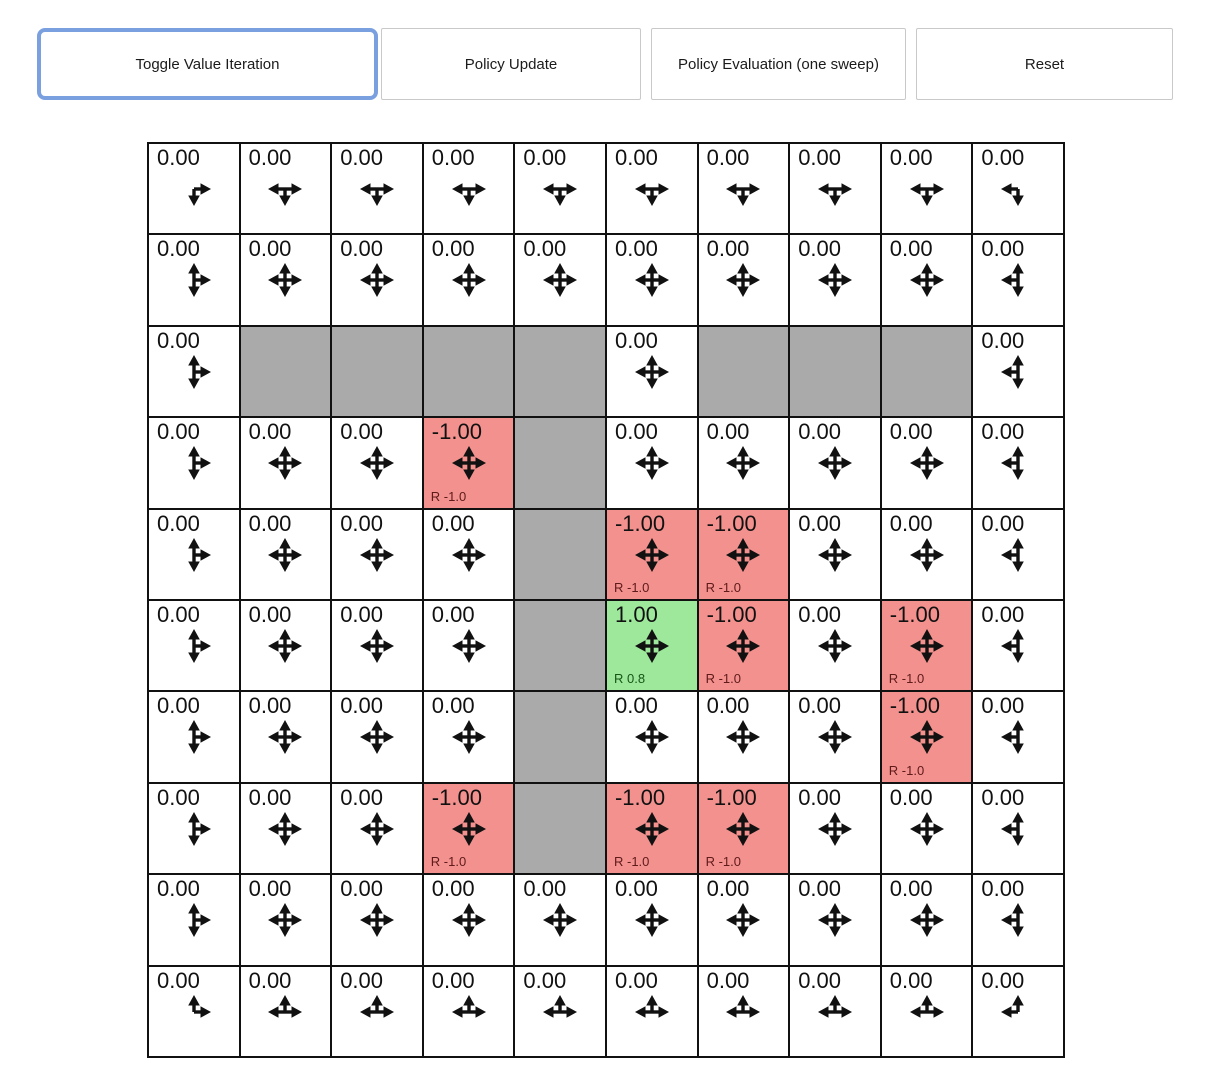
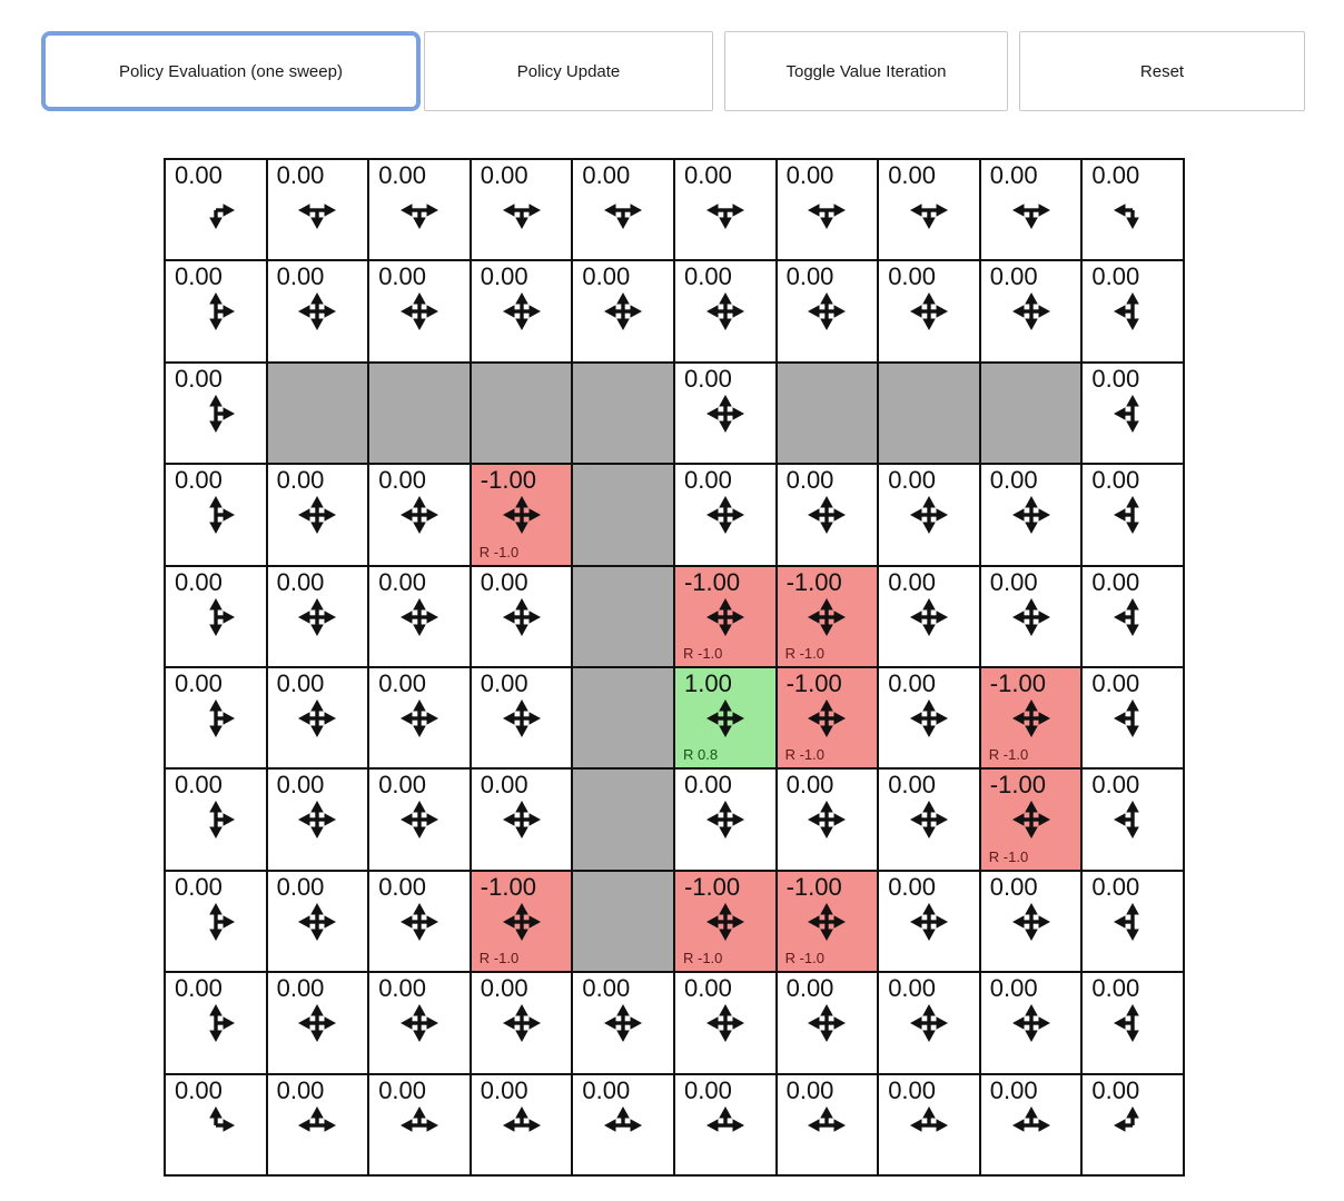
- Toggle Value Iteration
+ Policy Evaluation (one sweep)
  Policy Update
- Policy Evaluation (one sweep)
+ Toggle Value Iteration
  Reset
  0.00
  0.00
  0.00
  0.00
  0.00
  0.00
  0.00
  0.00
  0.00
  0.00
  0.00
  0.00
  0.00
  0.00
  0.00
  0.00
  0.00
  0.00
  0.00
  0.00
  0.00
  0.00
  0.00
  0.00
  0.00
  0.00
  -1.00
  R -1.0
  0.00
  0.00
  0.00
  0.00
  0.00
  0.00
  0.00
  0.00
  0.00
  -1.00
  R -1.0
  -1.00
  R -1.0
  0.00
  0.00
  0.00
  0.00
  0.00
  0.00
  0.00
  1.00
  R 0.8
  -1.00
  R -1.0
  0.00
  -1.00
  R -1.0
  0.00
  0.00
  0.00
  0.00
  0.00
  0.00
  0.00
  0.00
  -1.00
  R -1.0
  0.00
  0.00
  0.00
  0.00
  -1.00
  R -1.0
  -1.00
  R -1.0
  -1.00
  R -1.0
  0.00
  0.00
  0.00
  0.00
  0.00
  0.00
  0.00
  0.00
  0.00
  0.00
  0.00
  0.00
  0.00
  0.00
  0.00
  0.00
  0.00
  0.00
  0.00
  0.00
  0.00
  0.00
  0.00
